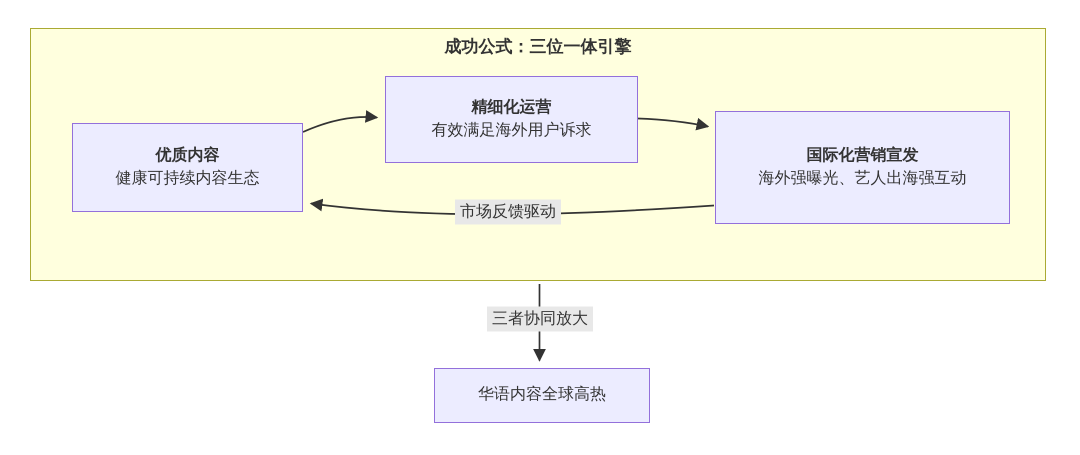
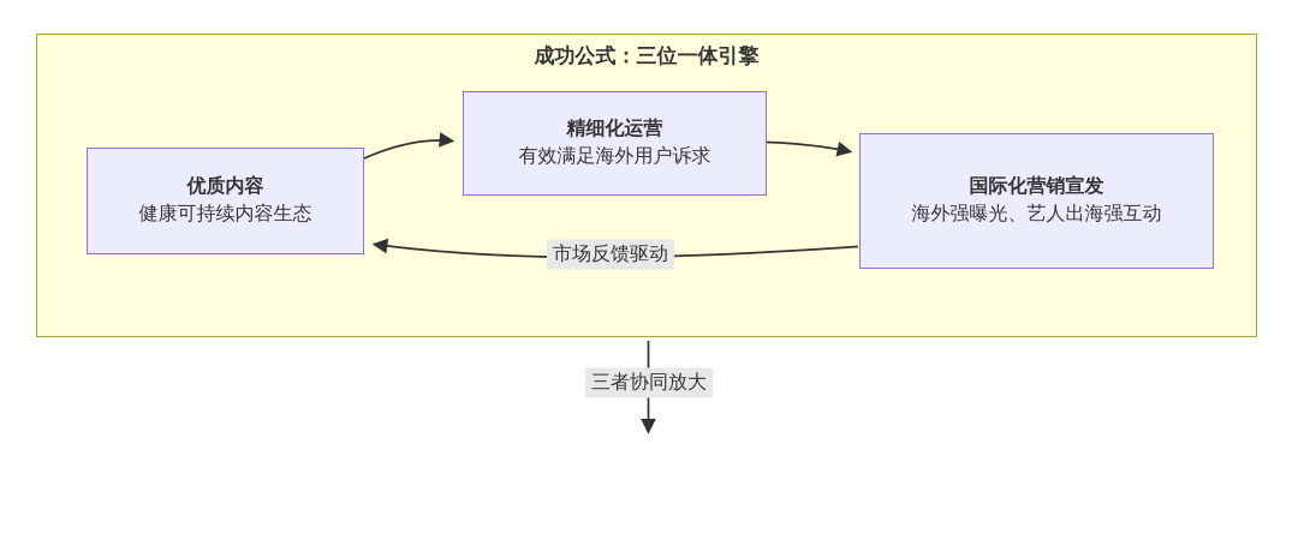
  成功公式：三位一体引擎
  优质内容
  健康可持续内容生态
  精细化运营
  有效满足海外用户诉求
  国际化营销宣发
  海外强曝光、艺人出海强互动
- 华语内容全球高热
  市场反馈驱动
  三者协同放大
